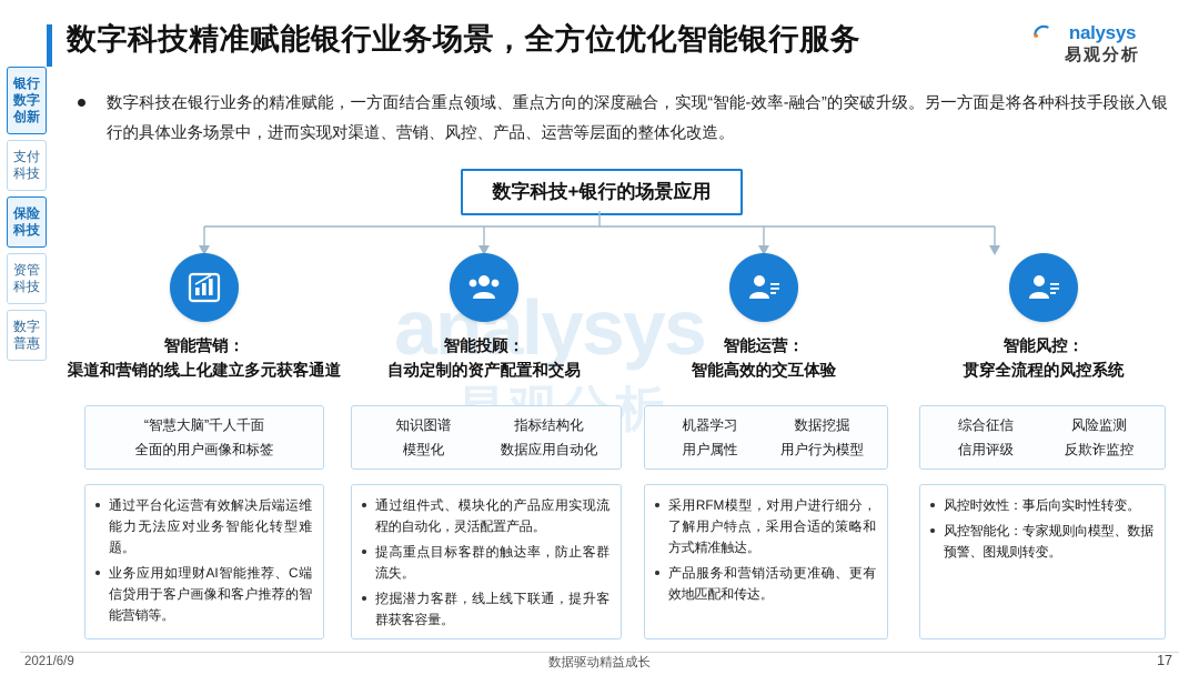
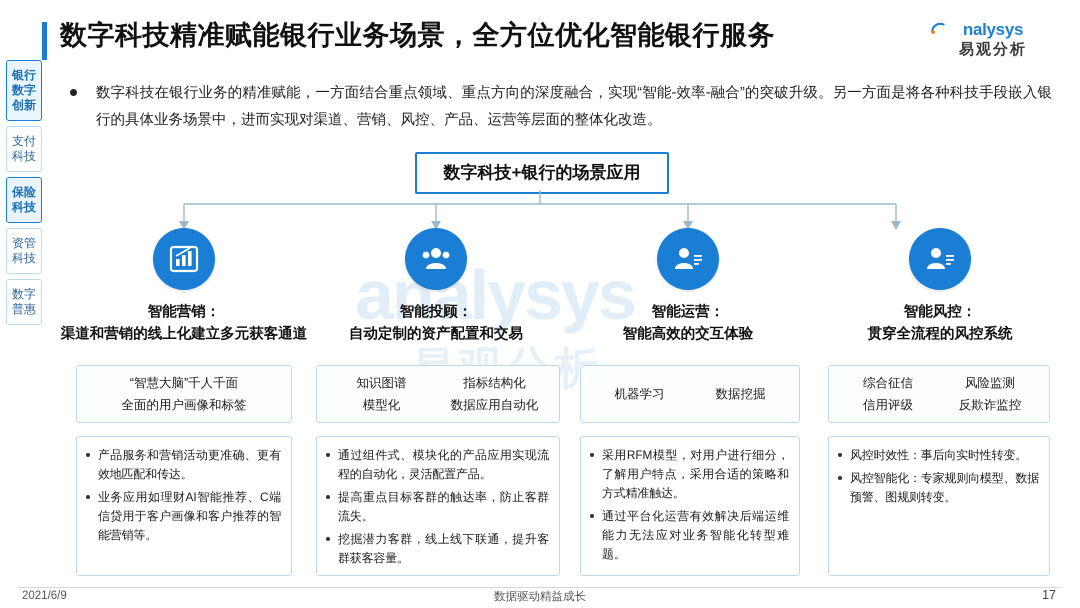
  数字科技精准赋能银行业务场景，全方位优化智能银行服务
  nalysys
  易观分析
  银行数字创新
  支付科技
  保险科技
  资管科技
  数字普惠
  数字科技在银行业务的精准赋能，一方面结合重点领域、重点方向的深度融合，实现“智能-效率-融合”的突破升级。另一方面是将各种科技手段嵌入银行的具体业务场景中，进而实现对渠道、营销、风控、产品、运营等层面的整体化改造。
  数字科技+银行的场景应用
  analysys
  智能营销：
  渠道和营销的线上化建立多元获客通道
  “智慧大脑”千人千面
  全面的用户画像和标签
- 通过平台化运营有效解决后端运维能力无法应对业务智能化转型难题。
+ 产品服务和营销活动更准确、更有效地匹配和传达。
  业务应用如理财AI智能推荐、C端信贷用于客户画像和客户推荐的智能营销等。
  智能投顾：
  自动定制的资产配置和交易
  知识图谱
  指标结构化
  模型化
  数据应用自动化
  通过组件式、模块化的产品应用实现流程的自动化，灵活配置产品。
  提高重点目标客群的触达率，防止客群流失。
  挖掘潜力客群，线上线下联通，提升客群获客容量。
  智能运营：
  智能高效的交互体验
  机器学习
  数据挖掘
- 用户属性
- 用户行为模型
  采用RFM模型，对用户进行细分，了解用户特点，采用合适的策略和方式精准触达。
- 产品服务和营销活动更准确、更有效地匹配和传达。
+ 通过平台化运营有效解决后端运维能力无法应对业务智能化转型难题。
  智能风控：
  贯穿全流程的风控系统
  综合征信
  风险监测
  信用评级
  反欺诈监控
  风控时效性：事后向实时性转变。
  风控智能化：专家规则向模型、数据预警、图规则转变。
  2021/6/9
  数据驱动精益成长
  17
